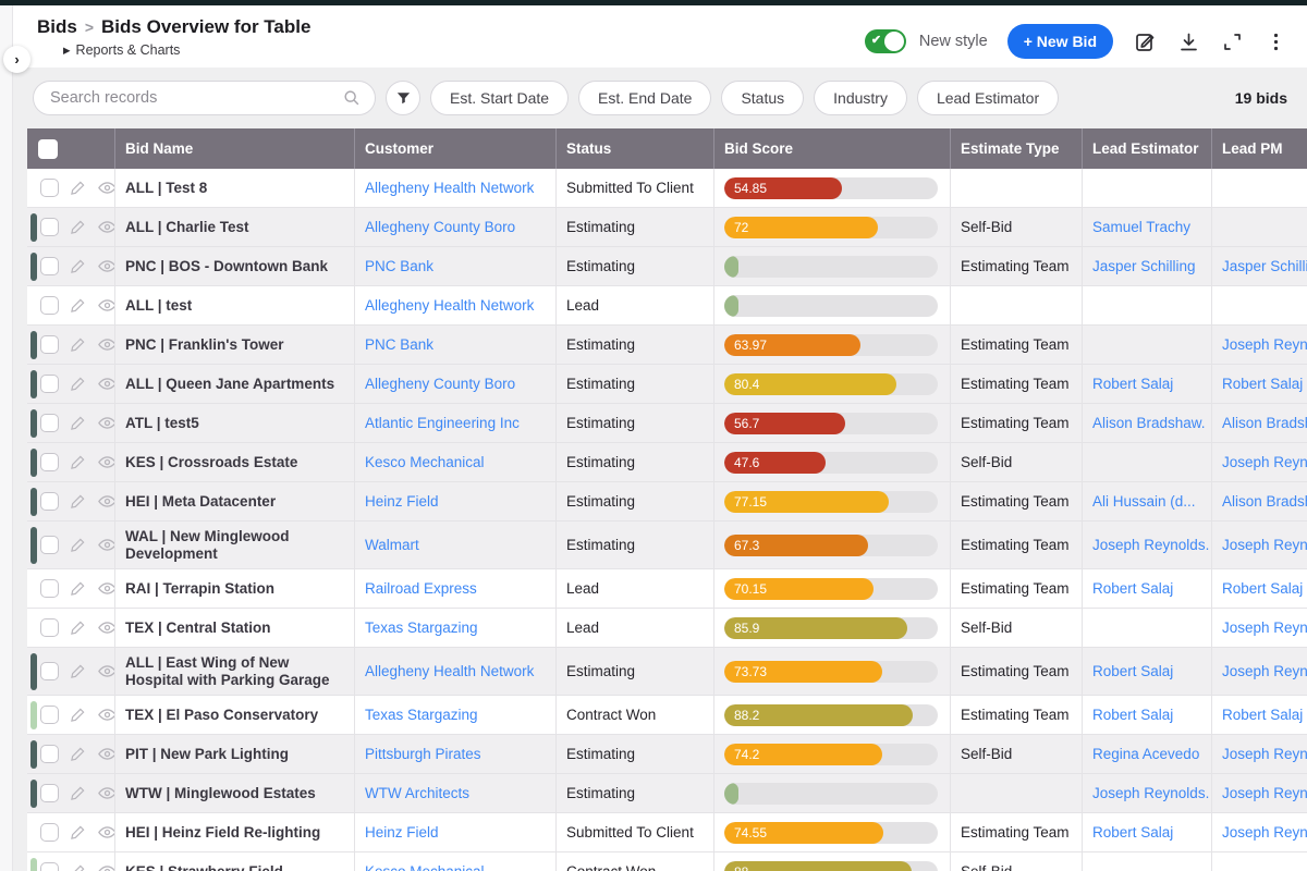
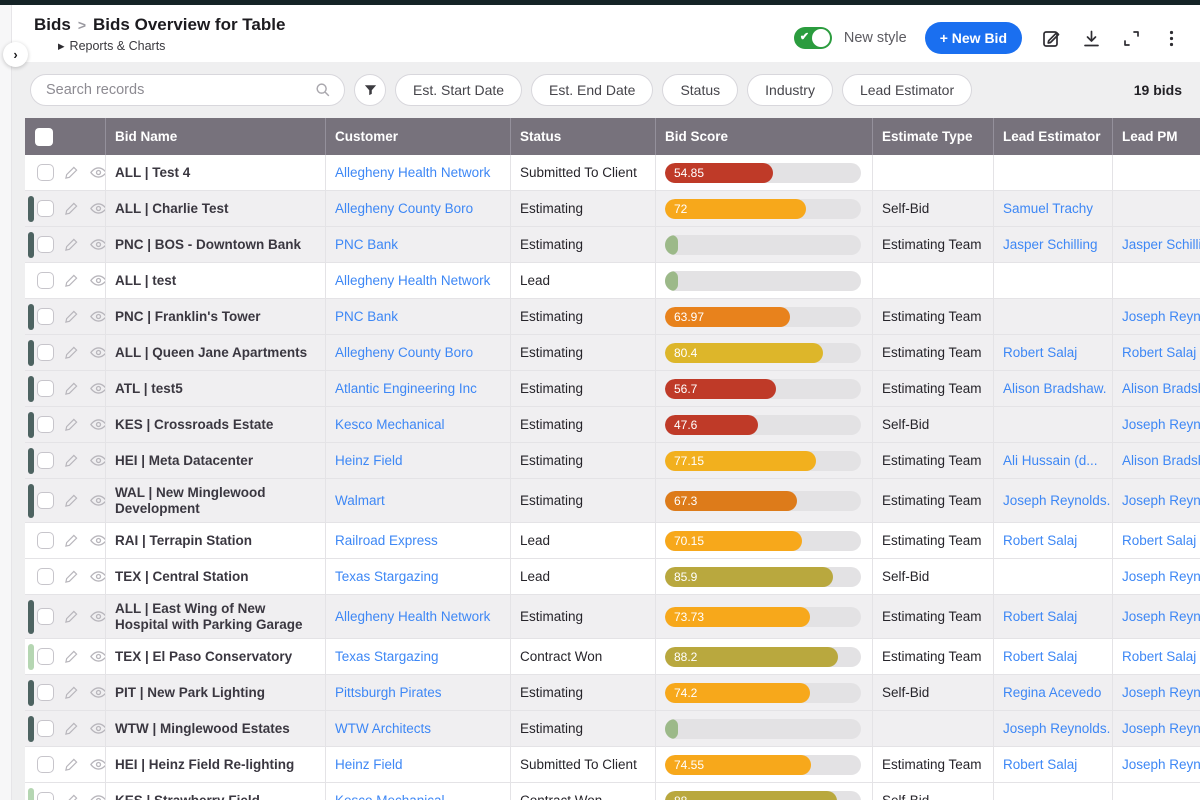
  ›
  Bids
  >
  Bids Overview for Table
  ▶
  Reports & Charts
  ✔
  New style
  + New Bid
  Search records
  Est. Start Date
  Est. End Date
  Status
  Industry
  Lead Estimator
  19 bids
  Bid Name
  Customer
  Status
  Bid Score
  Estimate Type
  Lead Estimator
  Lead PM
- ALL | Test 8
+ ALL | Test 4
  Allegheny Health Network
  Submitted To Client
  54.85
  ALL | Charlie Test
  Allegheny County Boro
  Estimating
  72
  Self-Bid
  Samuel Trachy
  PNC | BOS - Downtown Bank
  PNC Bank
  Estimating
  Estimating Team
  Jasper Schilling
  Jasper Schill
  ALL | test
  Allegheny Health Network
  Lead
  PNC | Franklin's Tower
  PNC Bank
  Estimating
  63.97
  Estimating Team
  Joseph Reyn
  ALL | Queen Jane Apartments
  Allegheny County Boro
  Estimating
  80.4
  Estimating Team
  Robert Salaj
  Robert Salaj
  ATL | test5
  Atlantic Engineering Inc
  Estimating
  56.7
  Estimating Team
  Alison Bradshaw.
  Alison Brads
  KES | Crossroads Estate
  Kesco Mechanical
  Estimating
  47.6
  Self-Bid
  Joseph Reyn
  HEI | Meta Datacenter
  Heinz Field
  Estimating
  77.15
  Estimating Team
  Ali Hussain (d...
  Alison Brads
  WAL | New Minglewood Development
  Walmart
  Estimating
  67.3
  Estimating Team
  Joseph Reynolds.
  Joseph Reyn
  RAI | Terrapin Station
  Railroad Express
  Lead
  70.15
  Estimating Team
  Robert Salaj
  Robert Salaj
  TEX | Central Station
  Texas Stargazing
  Lead
  85.9
  Self-Bid
  Joseph Reyn
  ALL | East Wing of New Hospital with Parking Garage
  Allegheny Health Network
  Estimating
  73.73
  Estimating Team
  Robert Salaj
  Joseph Reyn
  TEX | El Paso Conservatory
  Texas Stargazing
  Contract Won
  88.2
  Estimating Team
  Robert Salaj
  Robert Salaj
  PIT | New Park Lighting
  Pittsburgh Pirates
  Estimating
  74.2
  Self-Bid
  Regina Acevedo
  Joseph Reyn
  WTW | Minglewood Estates
  WTW Architects
  Estimating
  Joseph Reynolds.
  Joseph Reyn
  HEI | Heinz Field Re-lighting
  Heinz Field
  Submitted To Client
  74.55
  Estimating Team
  Robert Salaj
  Joseph Reyn
